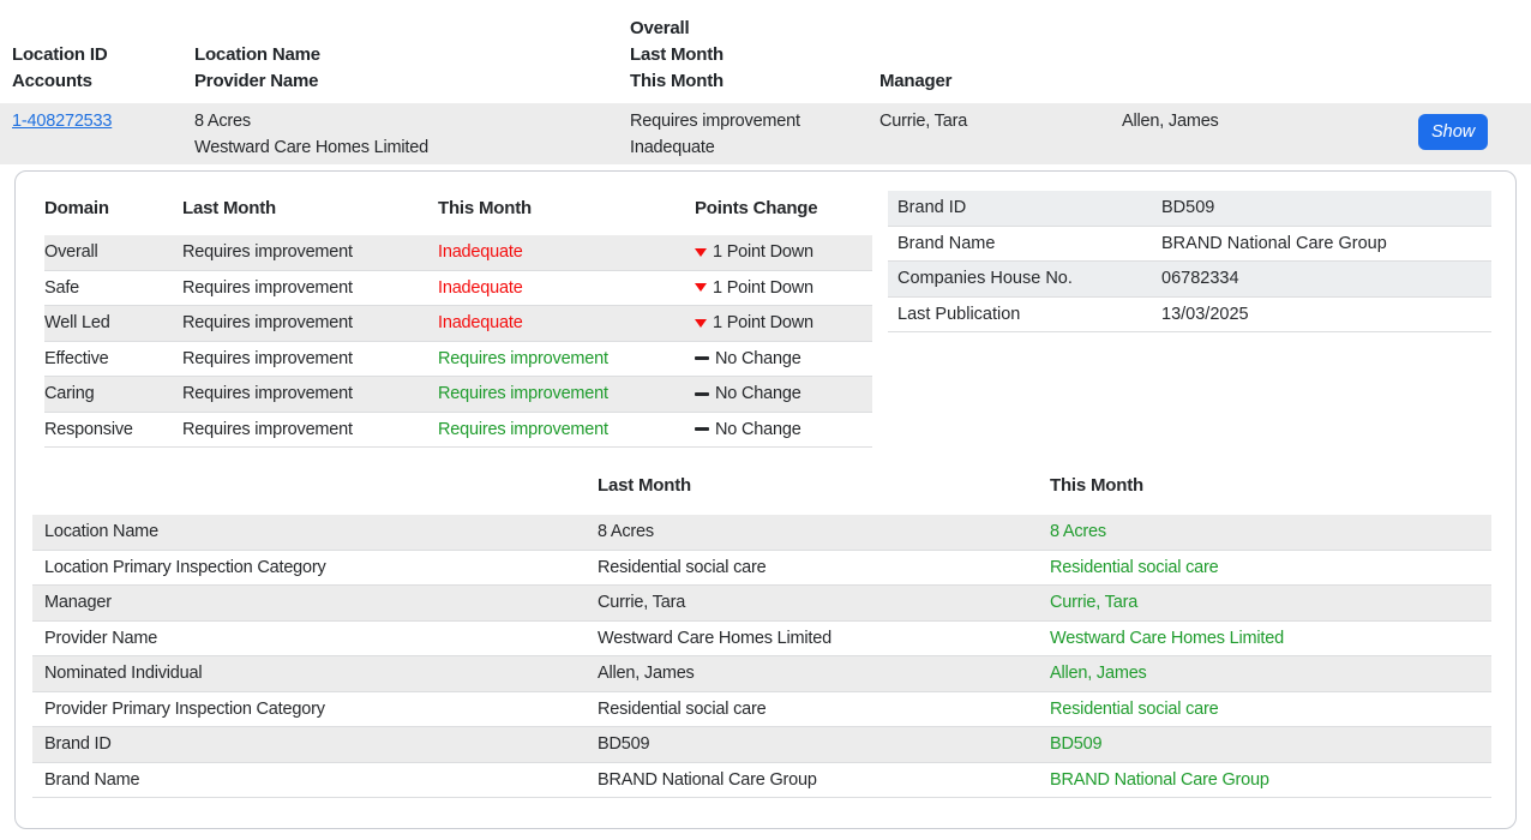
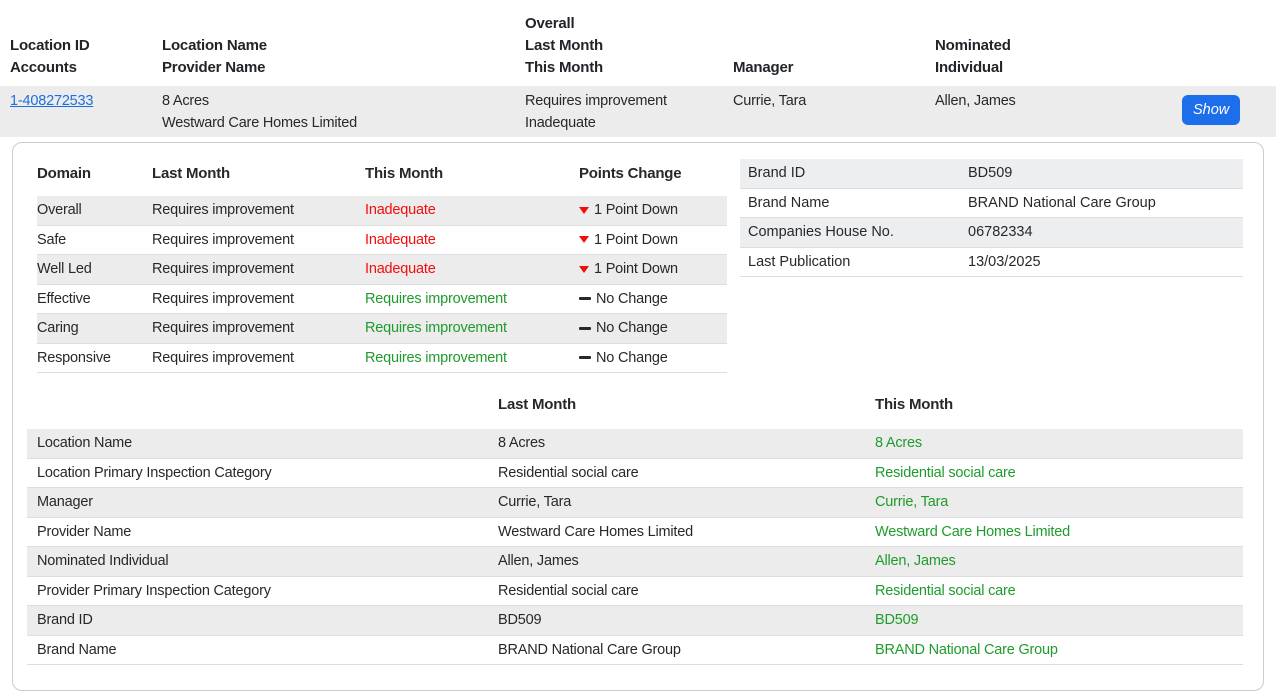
  Location ID
  Accounts
  Location Name
  Provider Name
  Overall
  Last Month
  This Month
  Manager
+ Nominated
+ Individual
  1-408272533
  8 Acres
  Westward Care Homes Limited
  Requires improvement
  Inadequate
  Currie, Tara
  Allen, James
  Show
  Domain
  Last Month
  This Month
  Points Change
  Overall
  Requires improvement
  Inadequate
  1 Point Down
  Safe
  Requires improvement
  Inadequate
  1 Point Down
  Well Led
  Requires improvement
  Inadequate
  1 Point Down
  Effective
  Requires improvement
  Requires improvement
  No Change
  Caring
  Requires improvement
  Requires improvement
  No Change
  Responsive
  Requires improvement
  Requires improvement
  No Change
  Brand ID
  BD509
  Brand Name
  BRAND National Care Group
  Companies House No.
  06782334
  Last Publication
  13/03/2025
  Last Month
  This Month
  Location Name
  8 Acres
  8 Acres
  Location Primary Inspection Category
  Residential social care
  Residential social care
  Manager
  Currie, Tara
  Currie, Tara
  Provider Name
  Westward Care Homes Limited
  Westward Care Homes Limited
  Nominated Individual
  Allen, James
  Allen, James
  Provider Primary Inspection Category
  Residential social care
  Residential social care
  Brand ID
  BD509
  BD509
  Brand Name
  BRAND National Care Group
  BRAND National Care Group
